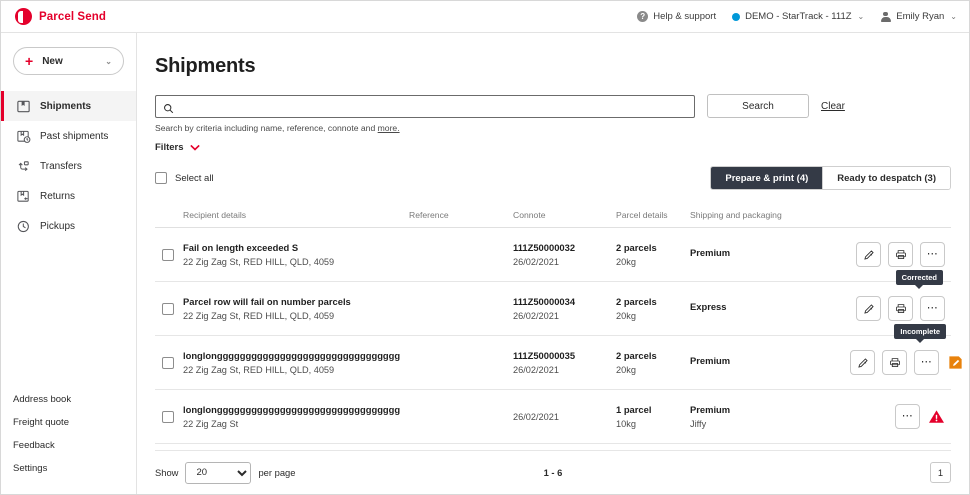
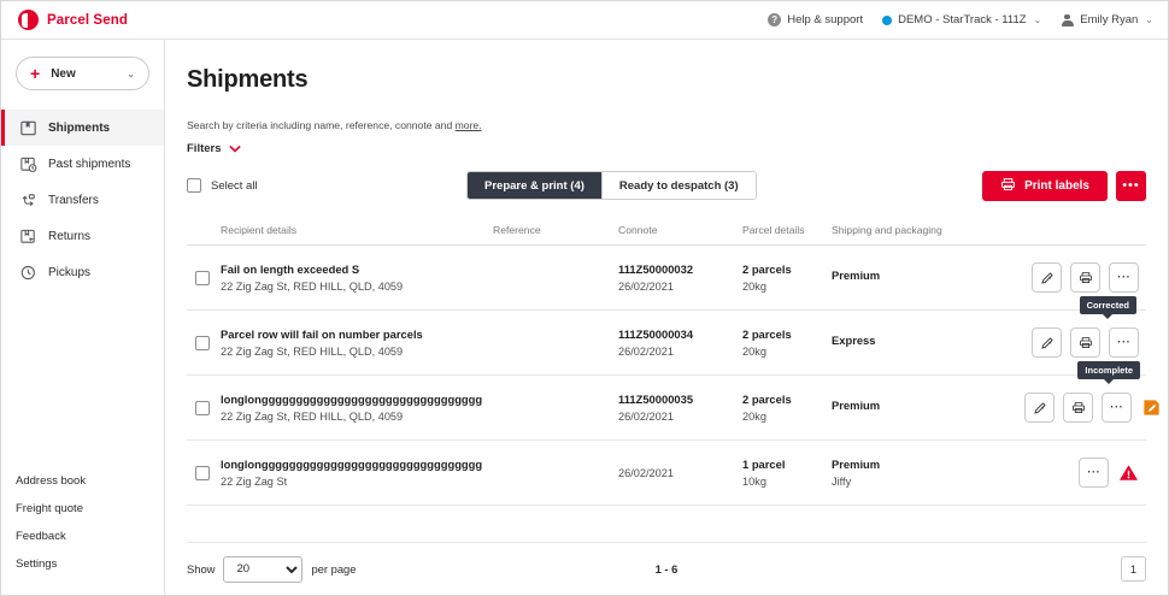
  Parcel Send
  ?
  Help & support
  DEMO - StarTrack - 111Z
  ⌄
  Emily Ryan
  ⌄
  +
  New
  ⌄
  Shipments
  Past shipments
  Transfers
  Returns
  Pickups
  Address book
  Freight quote
  Feedback
  Settings
  Shipments
- Search
- Clear
  Search by criteria including name, reference, connote and more.
  Filters
  Select all
  Prepare & print (4)
  Ready to despatch (3)
+ Print labels
+ •••
  Recipient details
  Reference
  Connote
  Parcel details
  Shipping and packaging
  Fail on length exceeded S
  22 Zig Zag St, RED HILL, QLD, 4059
  111Z50000032
  26/02/2021
  2 parcels
  20kg
  Premium
  ⋯
  Parcel row will fail on number parcels
  22 Zig Zag St, RED HILL, QLD, 4059
  111Z50000034
  26/02/2021
  2 parcels
  20kg
  Express
  ⋯
  Corrected
  longlongggggggggggggggggggggggggggggggg
  22 Zig Zag St, RED HILL, QLD, 4059
  111Z50000035
  26/02/2021
  2 parcels
  20kg
  Premium
  ⋯
  Incomplete
  longlongggggggggggggggggggggggggggggggg
  22 Zig Zag St
  26/02/2021
  1 parcel
  10kg
  Premium
  Jiffy
  ⋯
  Show
  20
  per page
  1 - 6
  1
